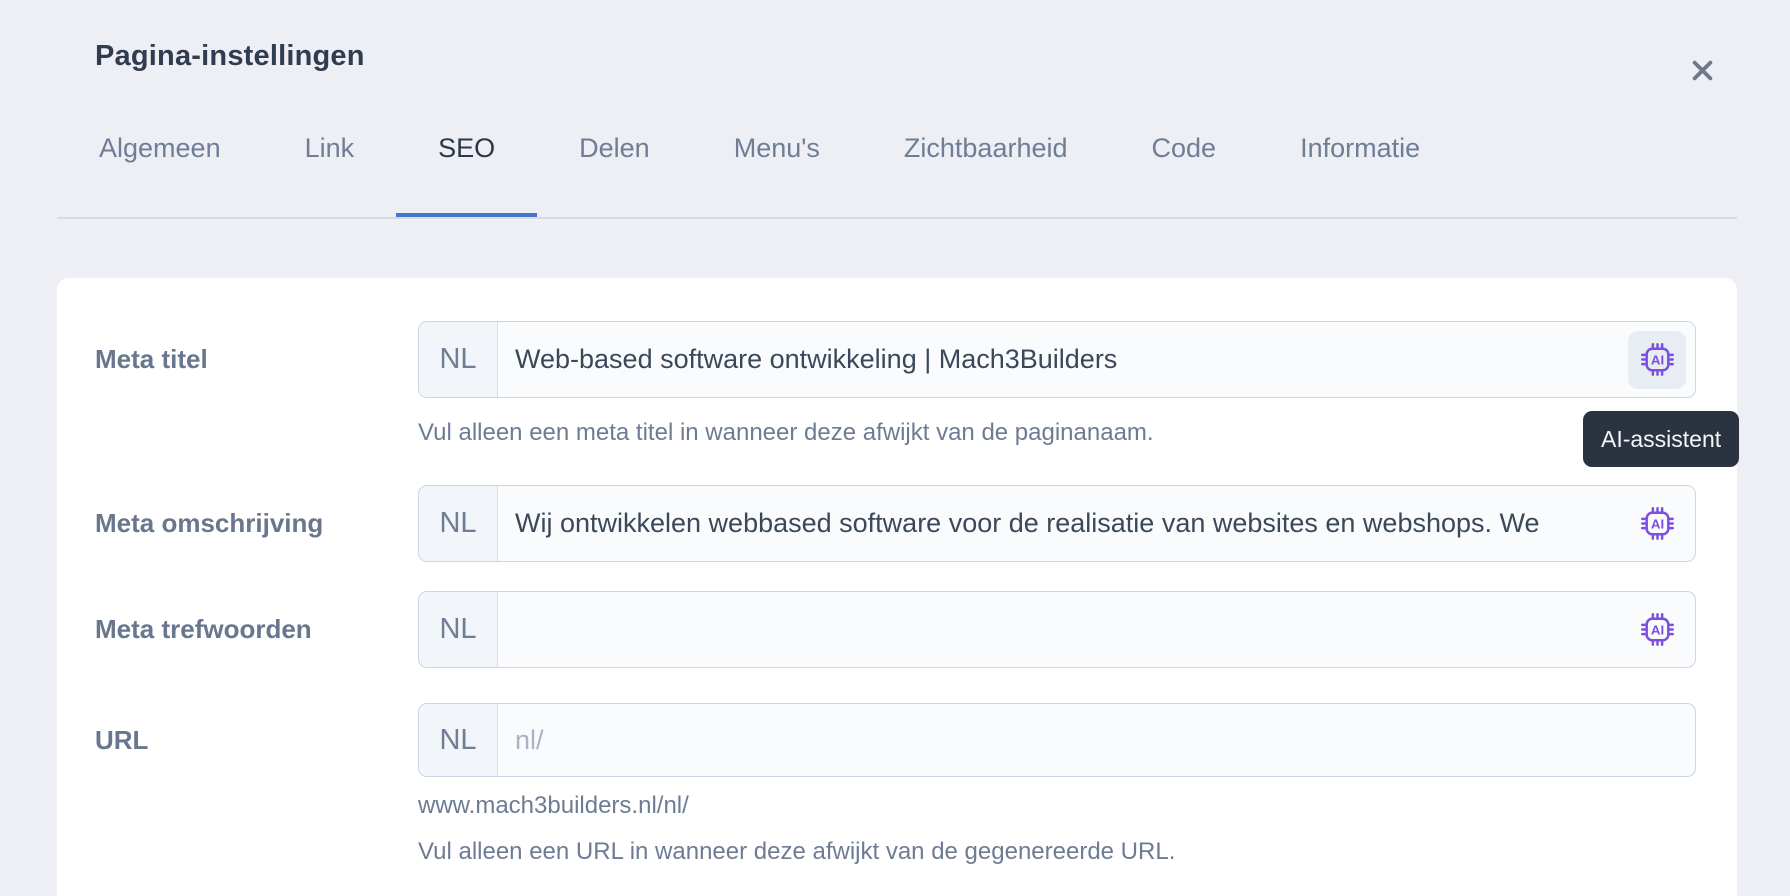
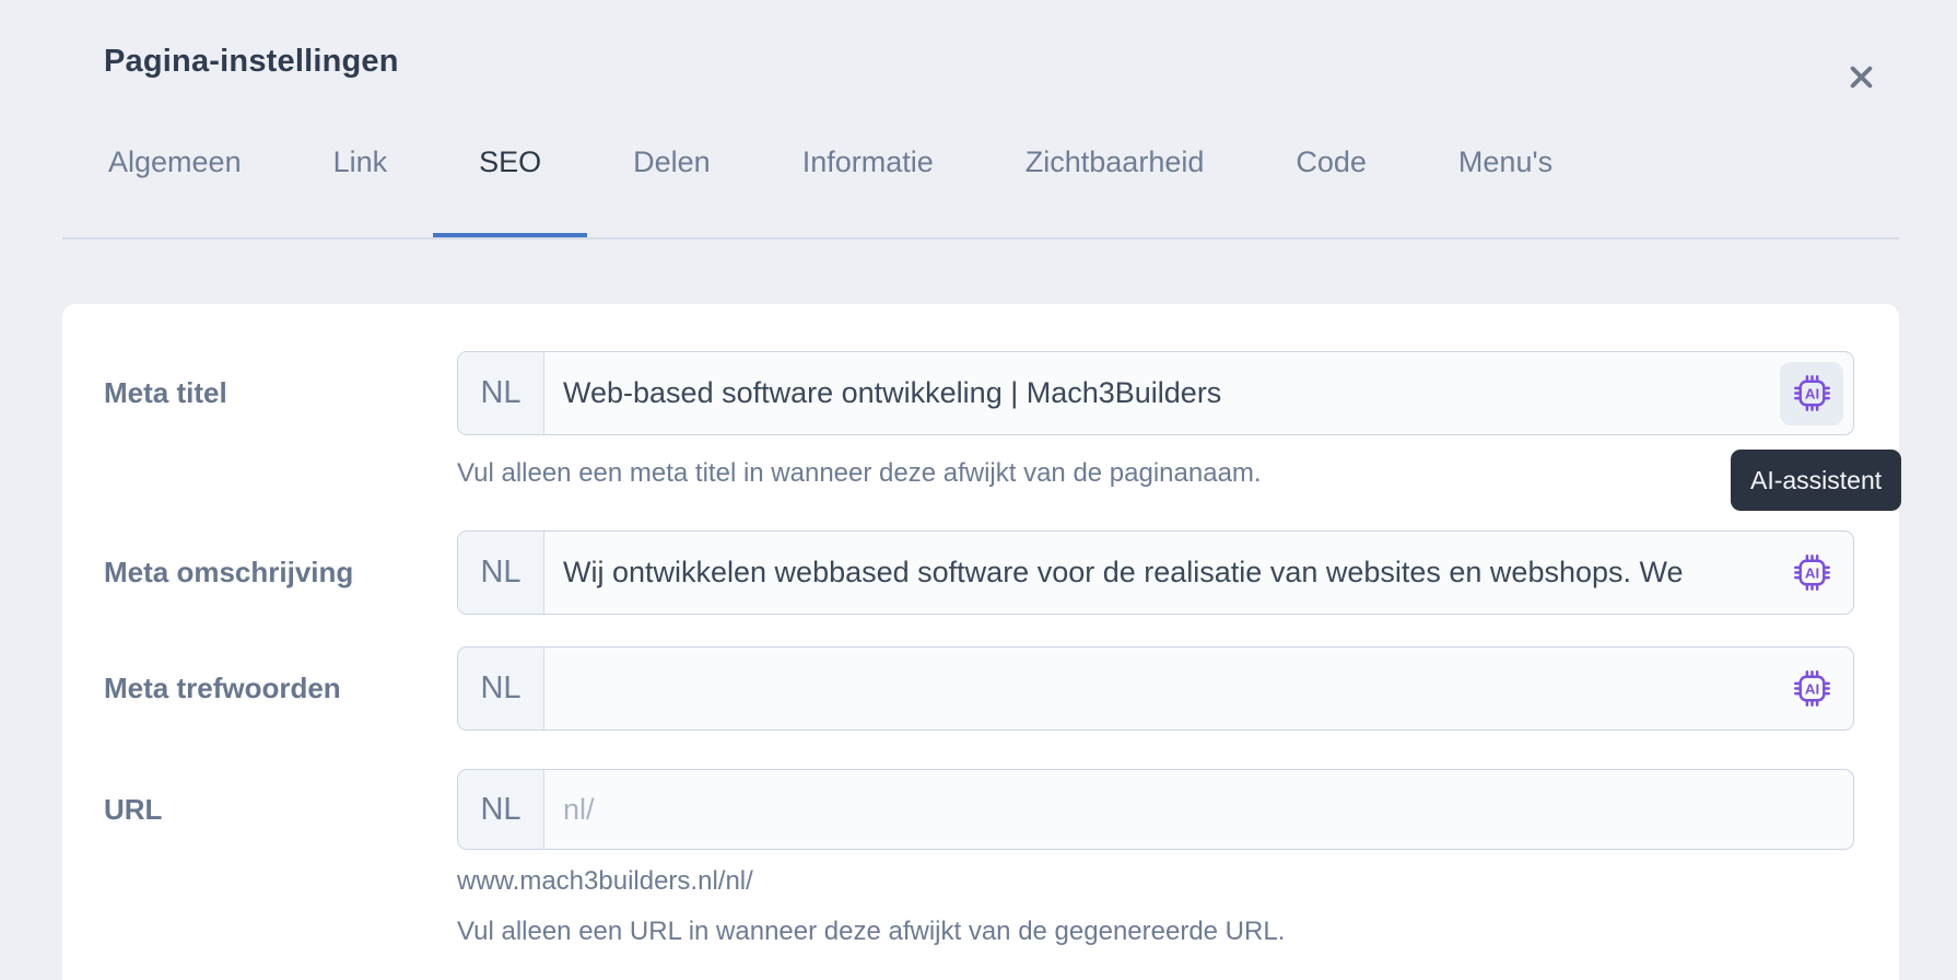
  Pagina-instellingen
  Algemeen
  Link
  SEO
  Delen
- Menu's
+ Informatie
  Zichtbaarheid
  Code
- Informatie
+ Menu's
  Meta titel
  NL
  Web-based software ontwikkeling | Mach3Builders
  AI
  Vul alleen een meta titel in wanneer deze afwijkt van de paginanaam.
  Meta omschrijving
  NL
  Wij ontwikkelen webbased software voor de realisatie van websites en webshops. We
  AI
  Meta trefwoorden
  NL
  AI
  URL
  NL
  nl/
  www.mach3builders.nl/nl/
  Vul alleen een URL in wanneer deze afwijkt van de gegenereerde URL.
  AI-assistent
